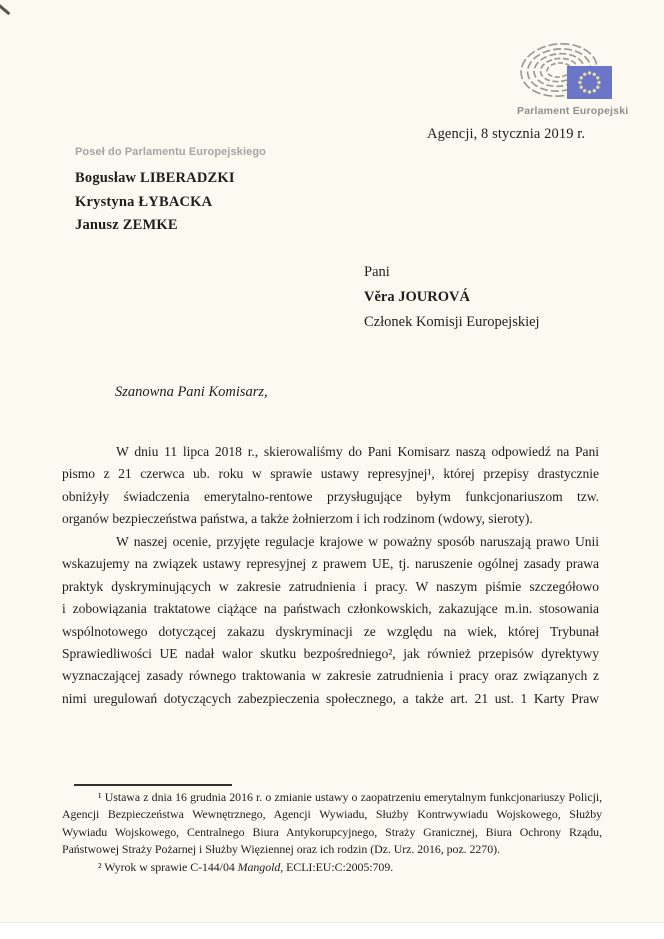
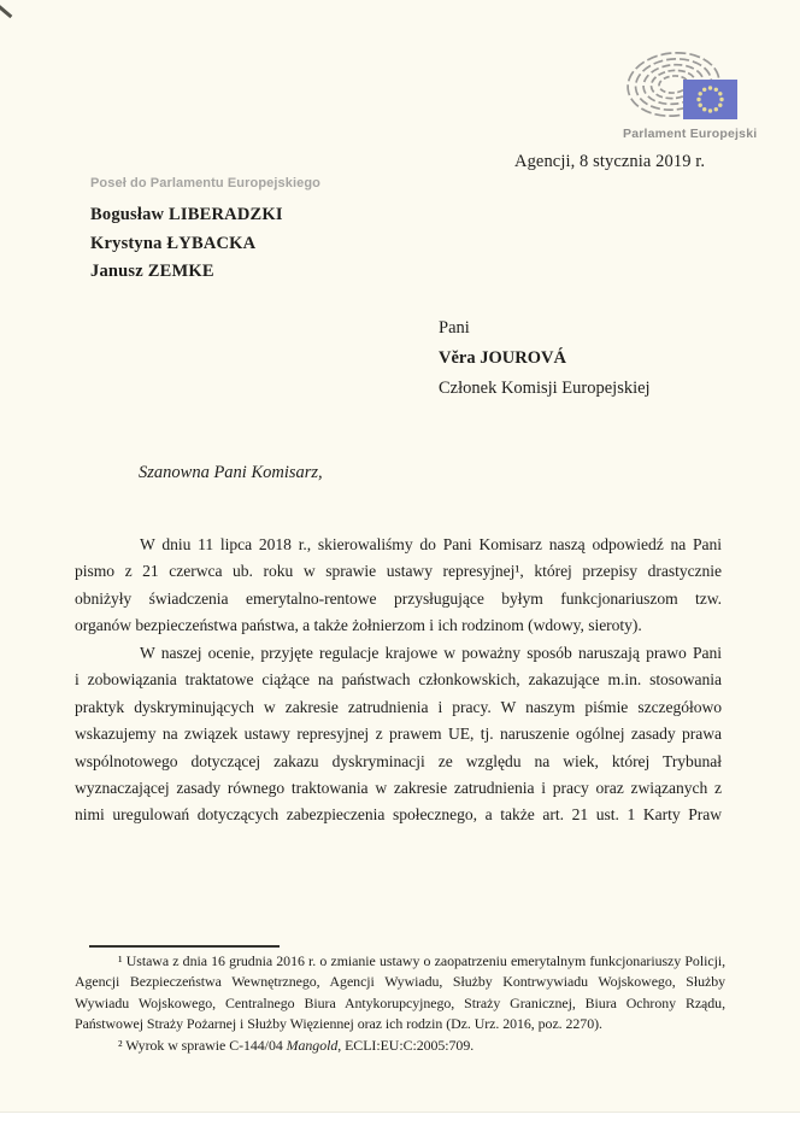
  Parlament Europejski
  Agencji, 8 stycznia 2019 r.
  Poseł do Parlamentu Europejskiego
  Bogusław LIBERADZKI
  Krystyna ŁYBACKA
  Janusz ZEMKE
  Pani
  Věra JOUROVÁ
  Członek Komisji Europejskiej
  Szanowna Pani Komisarz,
  W dniu 11 lipca 2018 r., skierowaliśmy do Pani Komisarz naszą odpowiedź na Pani
  pismo z 21 czerwca ub. roku w sprawie ustawy represyjnej¹, której przepisy drastycznie
  obniżyły świadczenia emerytalno-rentowe przysługujące byłym funkcjonariuszom tzw.
  organów bezpieczeństwa państwa, a także żołnierzom i ich rodzinom (wdowy, sieroty).
- W naszej ocenie, przyjęte regulacje krajowe w poważny sposób naruszają prawo Unii
+ W naszej ocenie, przyjęte regulacje krajowe w poważny sposób naruszają prawo Pani
- wskazujemy na związek ustawy represyjnej z prawem UE, tj. naruszenie ogólnej zasady prawa
+ i zobowiązania traktatowe ciążące na państwach członkowskich, zakazujące m.in. stosowania
  praktyk dyskryminujących w zakresie zatrudnienia i pracy. W naszym piśmie szczegółowo
- i zobowiązania traktatowe ciążące na państwach członkowskich, zakazujące m.in. stosowania
+ wskazujemy na związek ustawy represyjnej z prawem UE, tj. naruszenie ogólnej zasady prawa
  wspólnotowego dotyczącej zakazu dyskryminacji ze względu na wiek, której Trybunał
- Sprawiedliwości UE nadał walor skutku bezpośredniego², jak również przepisów dyrektywy
  wyznaczającej zasady równego traktowania w zakresie zatrudnienia i pracy oraz związanych z
  nimi uregulowań dotyczących zabezpieczenia społecznego, a także art. 21 ust. 1 Karty Praw
  ¹ Ustawa z dnia 16 grudnia 2016 r. o zmianie ustawy o zaopatrzeniu emerytalnym funkcjonariuszy Policji,
  Agencji Bezpieczeństwa Wewnętrznego, Agencji Wywiadu, Służby Kontrwywiadu Wojskowego, Służby
  Wywiadu Wojskowego, Centralnego Biura Antykorupcyjnego, Straży Granicznej, Biura Ochrony Rządu,
  Państwowej Straży Pożarnej i Służby Więziennej oraz ich rodzin (Dz. Urz. 2016, poz. 2270).
  ² Wyrok w sprawie C-144/04 Mangold, ECLI:EU:C:2005:709.
